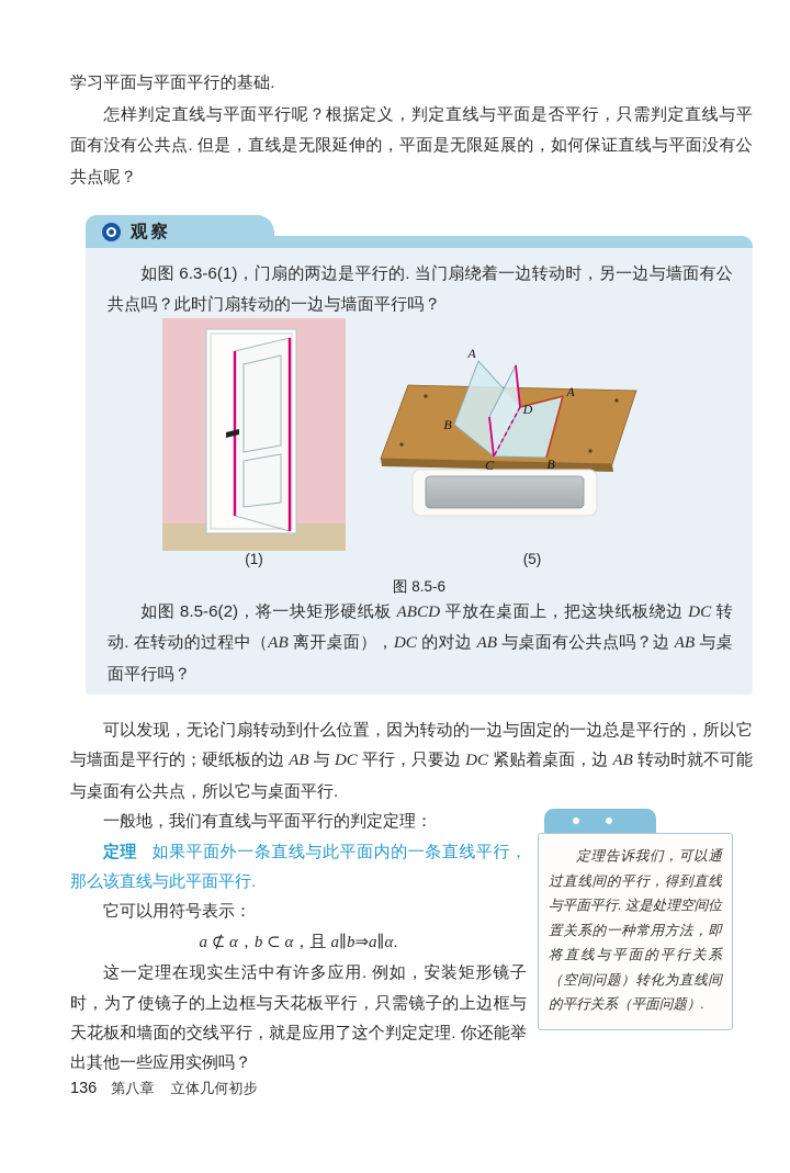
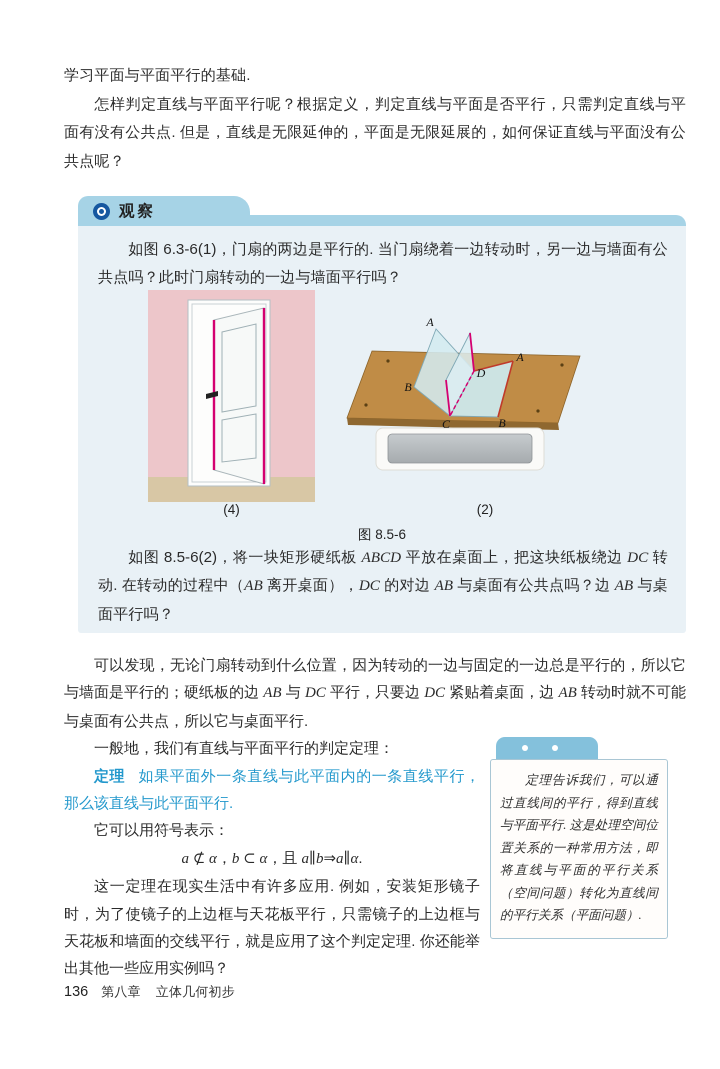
  学习平面与平面平行的基础.
  怎样判定直线与平面平行呢？根据定义，判定直线与平面是否平行，只需判定直线与平面有没有公共点. 但是，直线是无限延伸的，平面是无限延展的，如何保证直线与平面没有公共点呢？
  观察
  如图 6.3-6(1)，门扇的两边是平行的. 当门扇绕着一边转动时，另一边与墙面有公共点吗？此时门扇转动的一边与墙面平行吗？
  A
  B
  A
  B
  C
  D
- (1)
+ (4)
- (5)
+ (2)
  图 8.5-6
  如图 8.5-6(2)，将一块矩形硬纸板 ABCD 平放在桌面上，把这块纸板绕边 DC 转动. 在转动的过程中（AB 离开桌面），DC 的对边 AB 与桌面有公共点吗？边 AB 与桌面平行吗？
  可以发现，无论门扇转动到什么位置，因为转动的一边与固定的一边总是平行的，所以它与墙面是平行的；硬纸板的边 AB 与 DC 平行，只要边 DC 紧贴着桌面，边 AB 转动时就不可能与桌面有公共点，所以它与桌面平行.
  一般地，我们有直线与平面平行的判定定理：
  定理 如果平面外一条直线与此平面内的一条直线平行，那么该直线与此平面平行.
  它可以用符号表示：
  a ⊄ α，b ⊂ α，且 a∥b⇒a∥α.
  这一定理在现实生活中有许多应用. 例如，安装矩形镜子时，为了使镜子的上边框与天花板平行，只需镜子的上边框与天花板和墙面的交线平行，就是应用了这个判定定理. 你还能举出其他一些应用实例吗？
  定理告诉我们，可以通过直线间的平行，得到直线与平面平行. 这是处理空间位置关系的一种常用方法，即将直线与平面的平行关系（空间问题）转化为直线间的平行关系（平面问题）.
  136
  第八章
  立体几何初步
